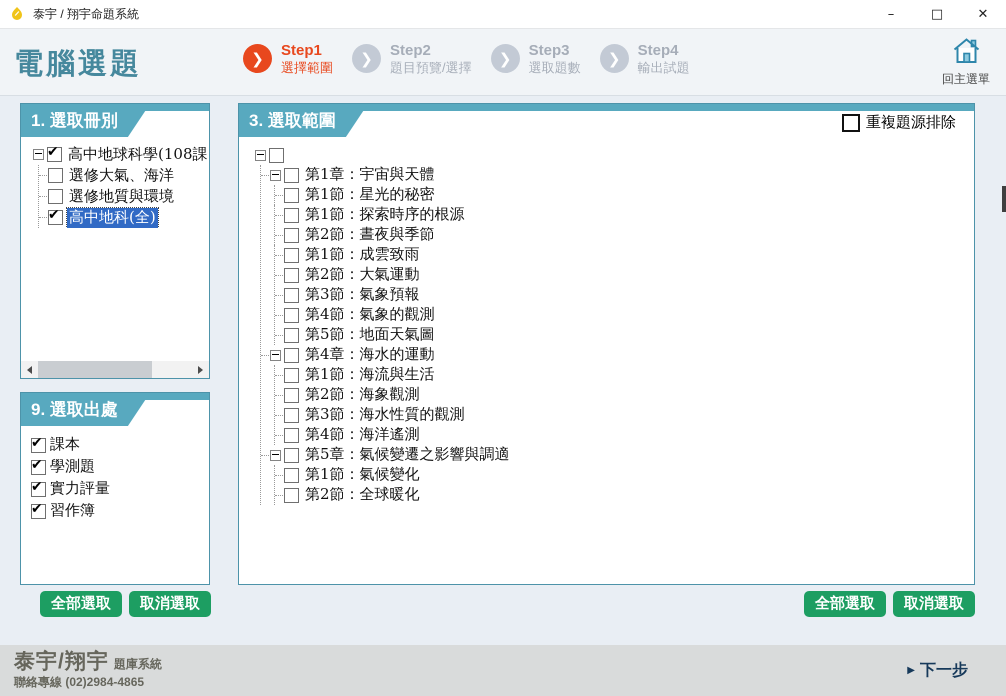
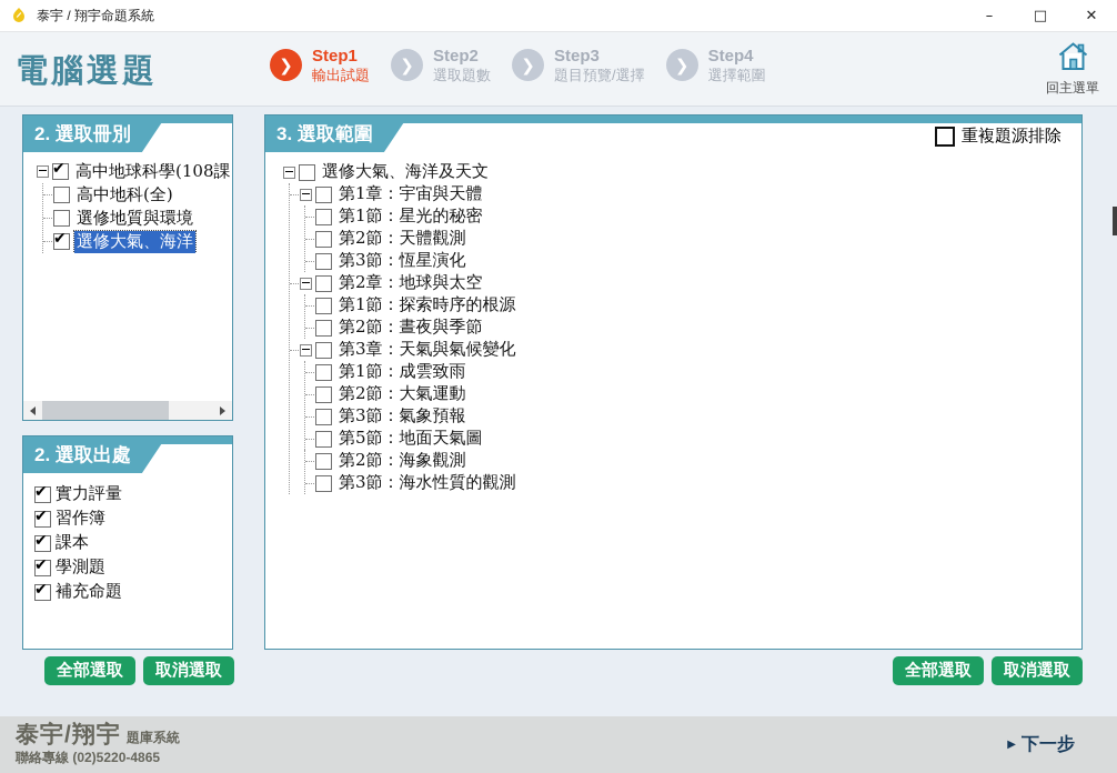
  泰宇 / 翔宇命題系統
  –
  □
  ✕
  電腦選題
  ❯
  Step1
- 選擇範圍
+ 輸出試題
  ❯
  Step2
- 題目預覽/選擇
+ 選取題數
  ❯
  Step3
- 選取題數
+ 題目預覽/選擇
  ❯
  Step4
- 輸出試題
+ 選擇範圍
  回主選單
- 1. 選取冊別
+ 2. 選取冊別
  高中地球科學(108課
- 選修大氣、海洋
+ 高中地科(全)
  選修地質與環境
- 高中地科(全)
+ 選修大氣、海洋
- 9. 選取出處
+ 2. 選取出處
- 課本
+ 實力評量
- 學測題
+ 習作簿
- 實力評量
+ 課本
- 習作簿
+ 學測題
+ 補充命題
  全部選取
  取消選取
  3. 選取範圍
  重複題源排除
+ 選修大氣、海洋及天文
  第1章：宇宙與天體
  第1節：星光的秘密
+ 第2節：天體觀測
+ 第3節：恆星演化
+ 第2章：地球與太空
  第1節：探索時序的根源
  第2節：晝夜與季節
+ 第3章：天氣與氣候變化
  第1節：成雲致雨
  第2節：大氣運動
  第3節：氣象預報
- 第4節：氣象的觀測
  第5節：地面天氣圖
- 第4章：海水的運動
- 第1節：海流與生活
  第2節：海象觀測
  第3節：海水性質的觀測
- 第4節：海洋遙測
- 第5章：氣候變遷之影響與調適
- 第1節：氣候變化
- 第2節：全球暖化
  全部選取
  取消選取
  泰宇/翔宇 題庫系統
- 聯絡專線 (02)2984-4865
+ 聯絡專線 (02)5220-4865
  ▶
  下一步
